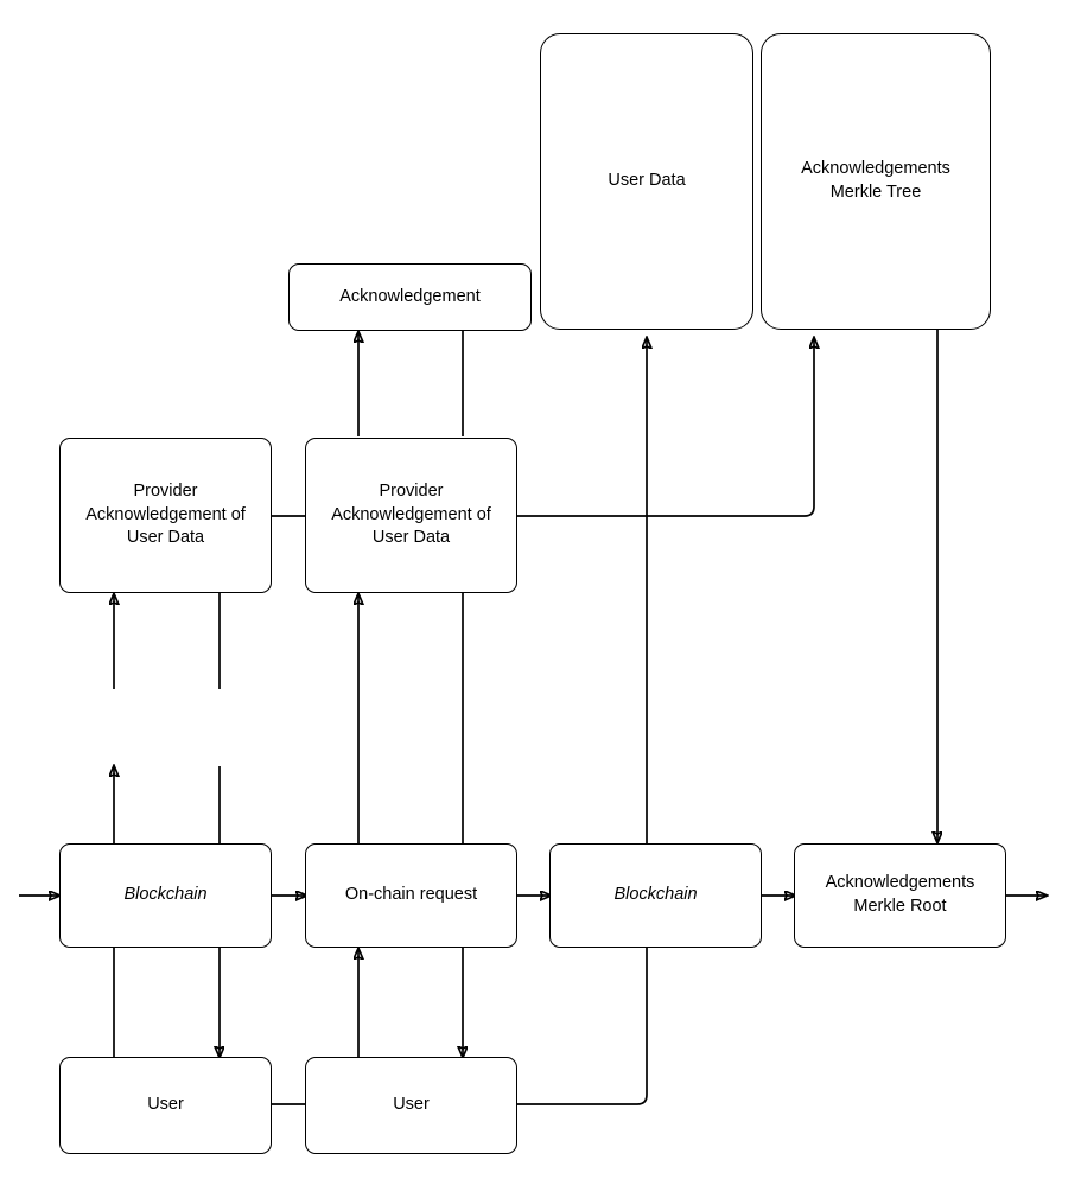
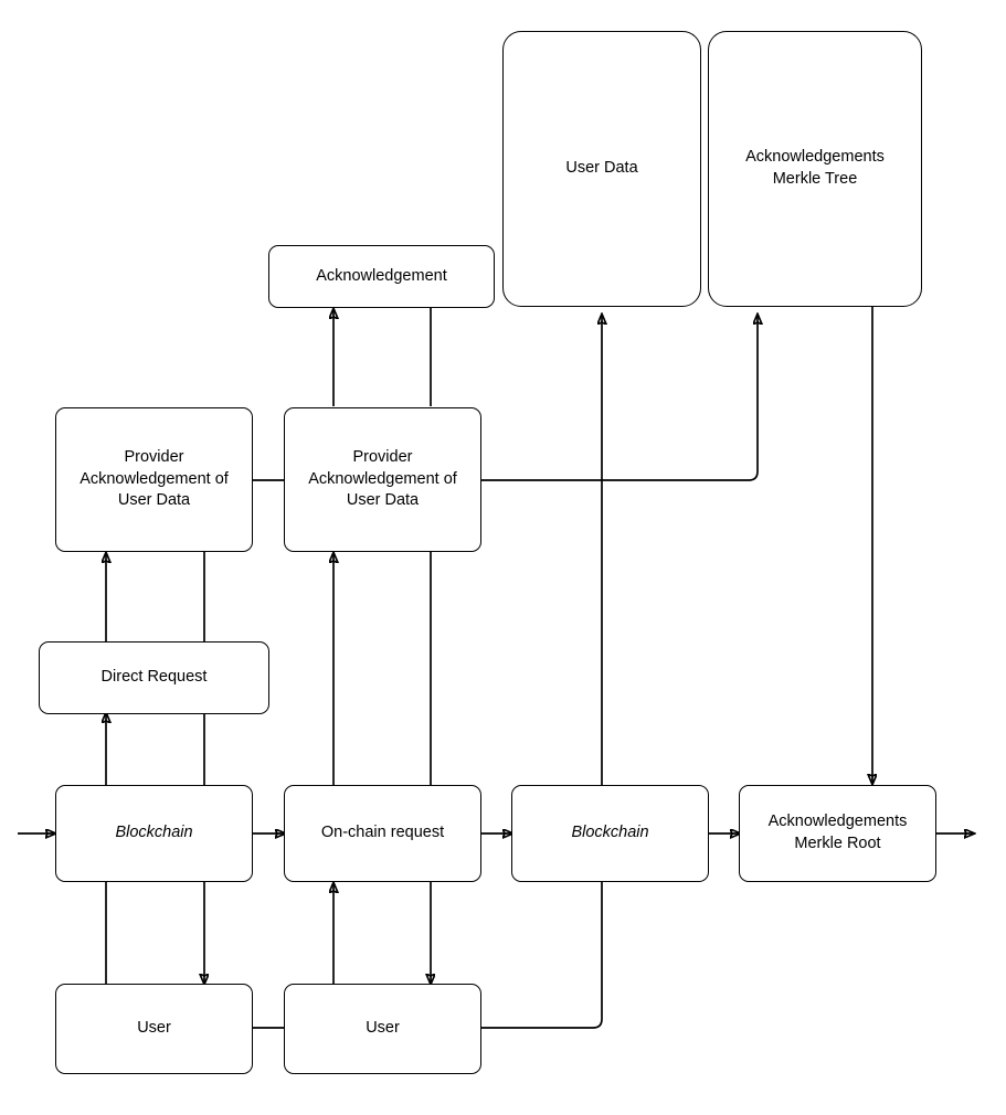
  User Data
  Acknowledgements
  Merkle Tree
  Acknowledgement
  Provider
  Acknowledgement of
  User Data
  Provider
  Acknowledgement of
  User Data
+ Direct Request
  Blockchain
  On-chain request
  Blockchain
  Acknowledgements
  Merkle Root
  User
  User
